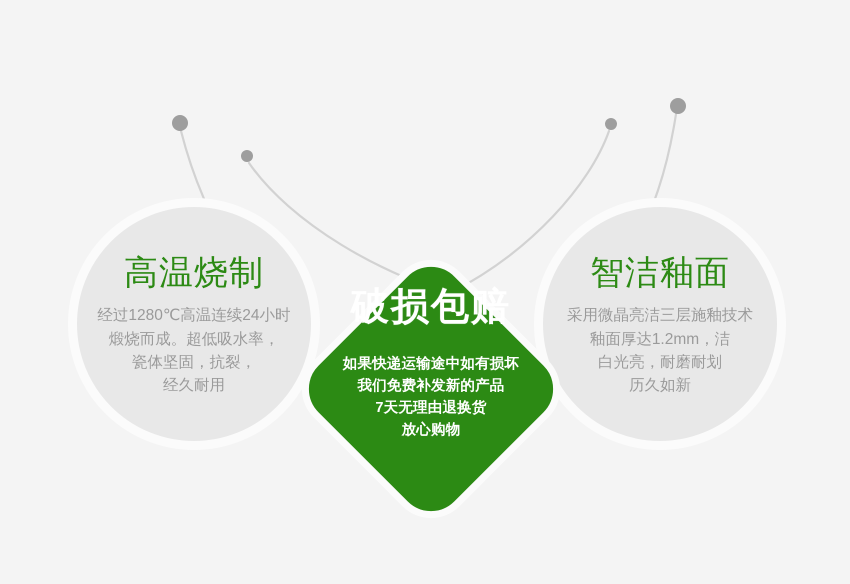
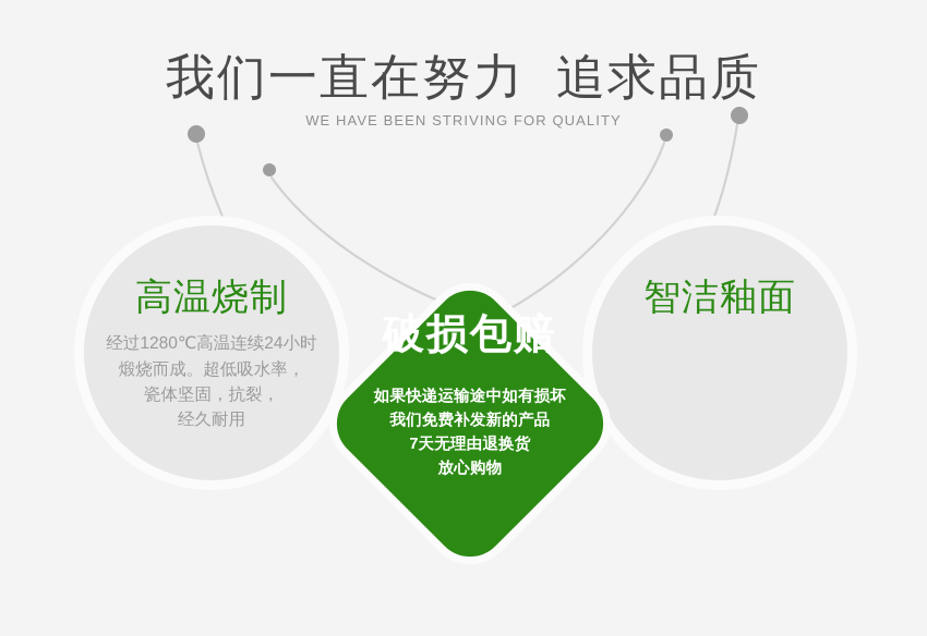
+ 我们一直在努力 追求品质
+ WE HAVE BEEN STRIVING FOR QUALITY
  高温烧制
  经过1280℃高温连续24小时
  煅烧而成。超低吸水率，
  瓷体坚固，抗裂，
  经久耐用
  智洁釉面
- 采用微晶亮洁三层施釉技术
- 釉面厚达1.2mm，洁
- 白光亮，耐磨耐划
- 历久如新
  破损包赔
  如果快递运输途中如有损坏
  我们免费补发新的产品
  7天无理由退换货
  放心购物
